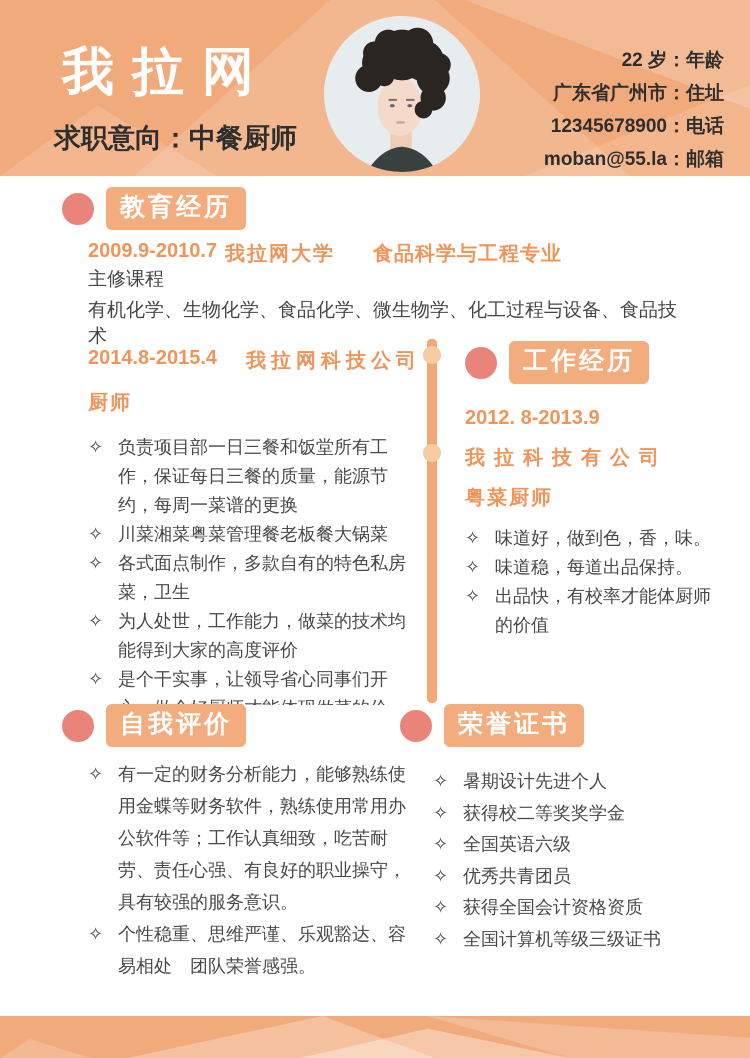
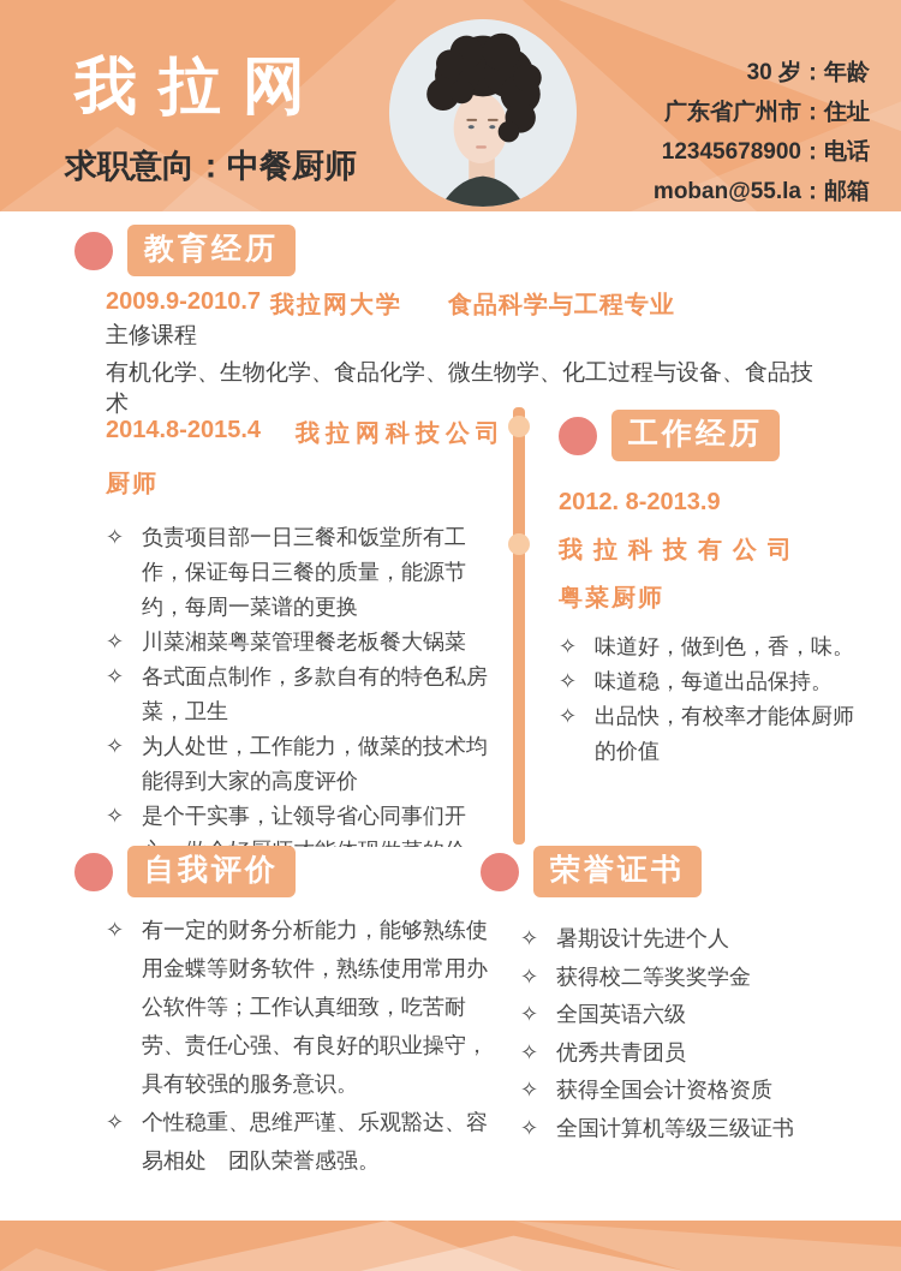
  我拉网
  求职意向：中餐厨师
- 22 岁：年龄
+ 30 岁：年龄
  广东省广州市：住址
  12345678900：电话
  moban@55.la：邮箱
  教育经历
  2009.9-2010.7
  我拉网大学
  食品科学与工程专业
  主修课程
  有机化学、生物化学、食品化学、微生物学、化工过程与设备、食品技术
  2014.8-2015.4
  我拉网科技公司
  厨师
  ✧
  负责项目部一日三餐和饭堂所有工作，保证每日三餐的质量，能源节约，每周一菜谱的更换
  ✧
  川菜湘菜粤菜管理餐老板餐大锅菜
  ✧
  各式面点制作，多款自有的特色私房菜，卫生
  ✧
  为人处世，工作能力，做菜的技术均能得到大家的高度评价
  ✧
  工作经历
  2012. 8-2013.9
  我拉科技有公司
  粤菜厨师
  ✧
  味道好，做到色，香，味。
  ✧
  味道稳，每道出品保持。
  ✧
  出品快，有校率才能体厨师的价值
  自我评价
  ✧
  有一定的财务分析能力，能够熟练使用金蝶等财务软件，熟练使用常用办公软件等；工作认真细致，吃苦耐劳、责任心强、有良好的职业操守，具有较强的服务意识。
  ✧
  个性稳重、思维严谨、乐观豁达、容易相处 团队荣誉感强。
  荣誉证书
  ✧
  暑期设计先进个人
  ✧
  获得校二等奖奖学金
  ✧
  全国英语六级
  ✧
  优秀共青团员
  ✧
  获得全国会计资格资质
  ✧
  全国计算机等级三级证书
